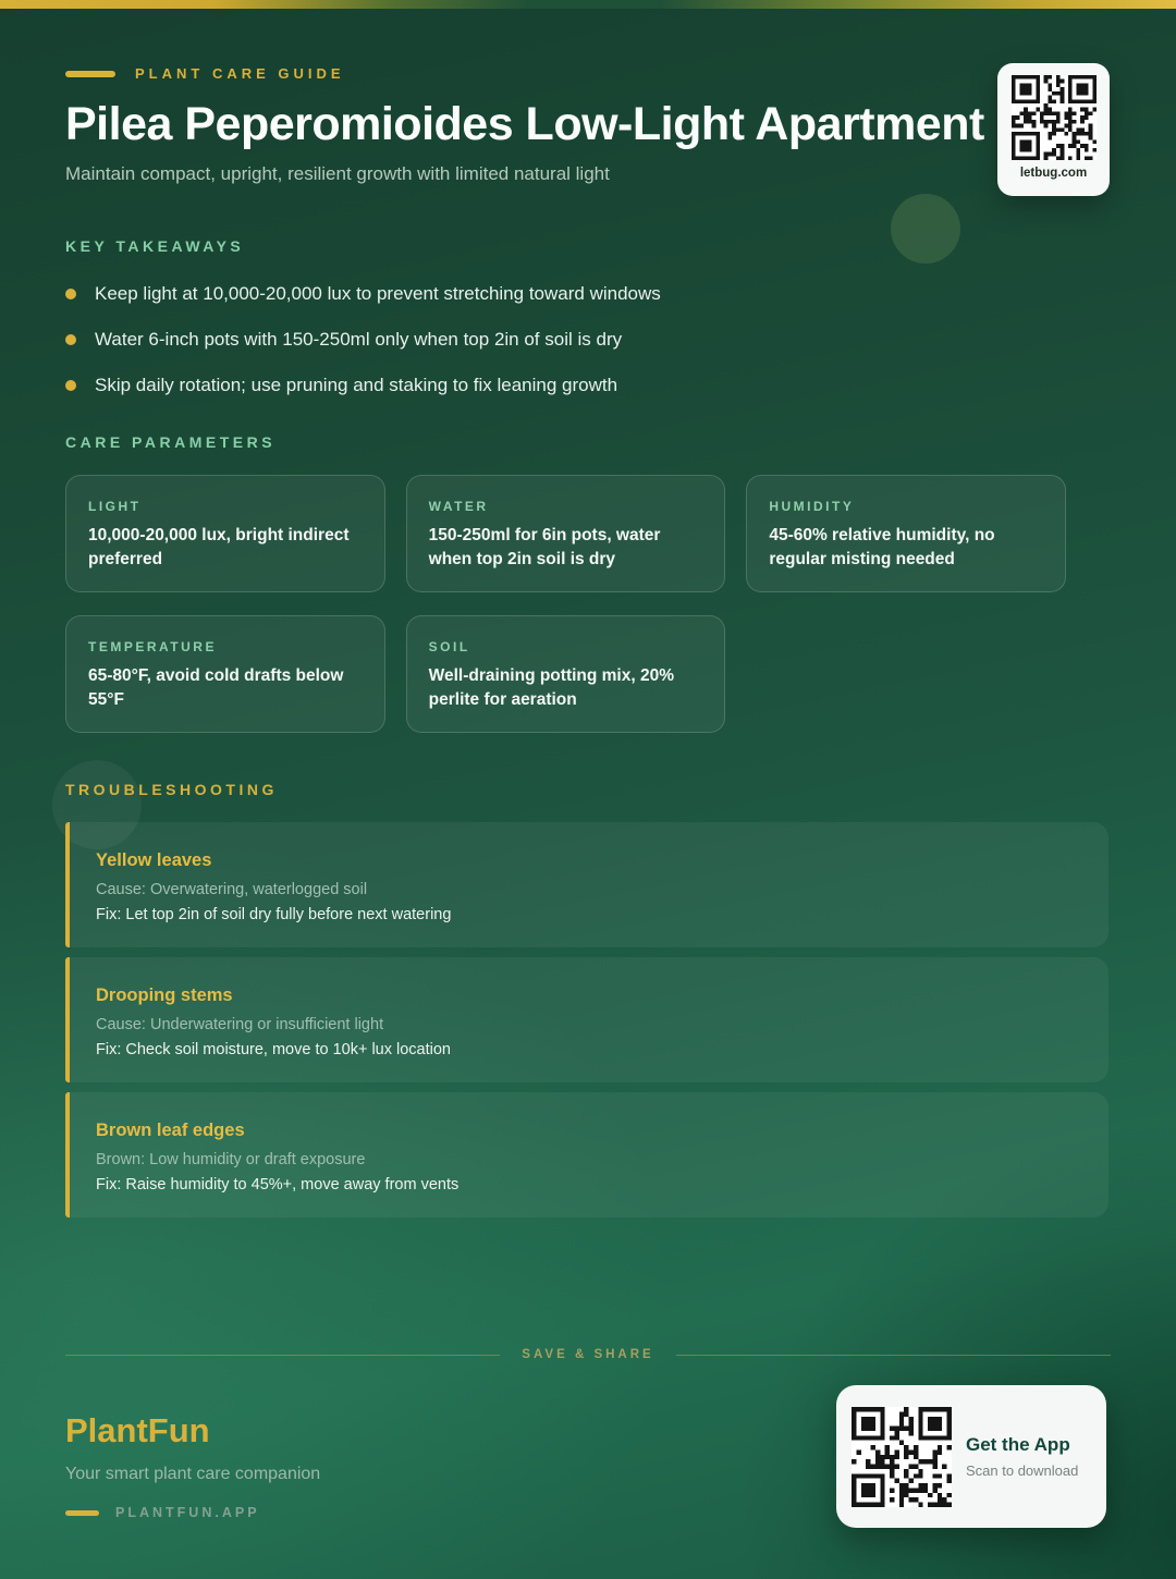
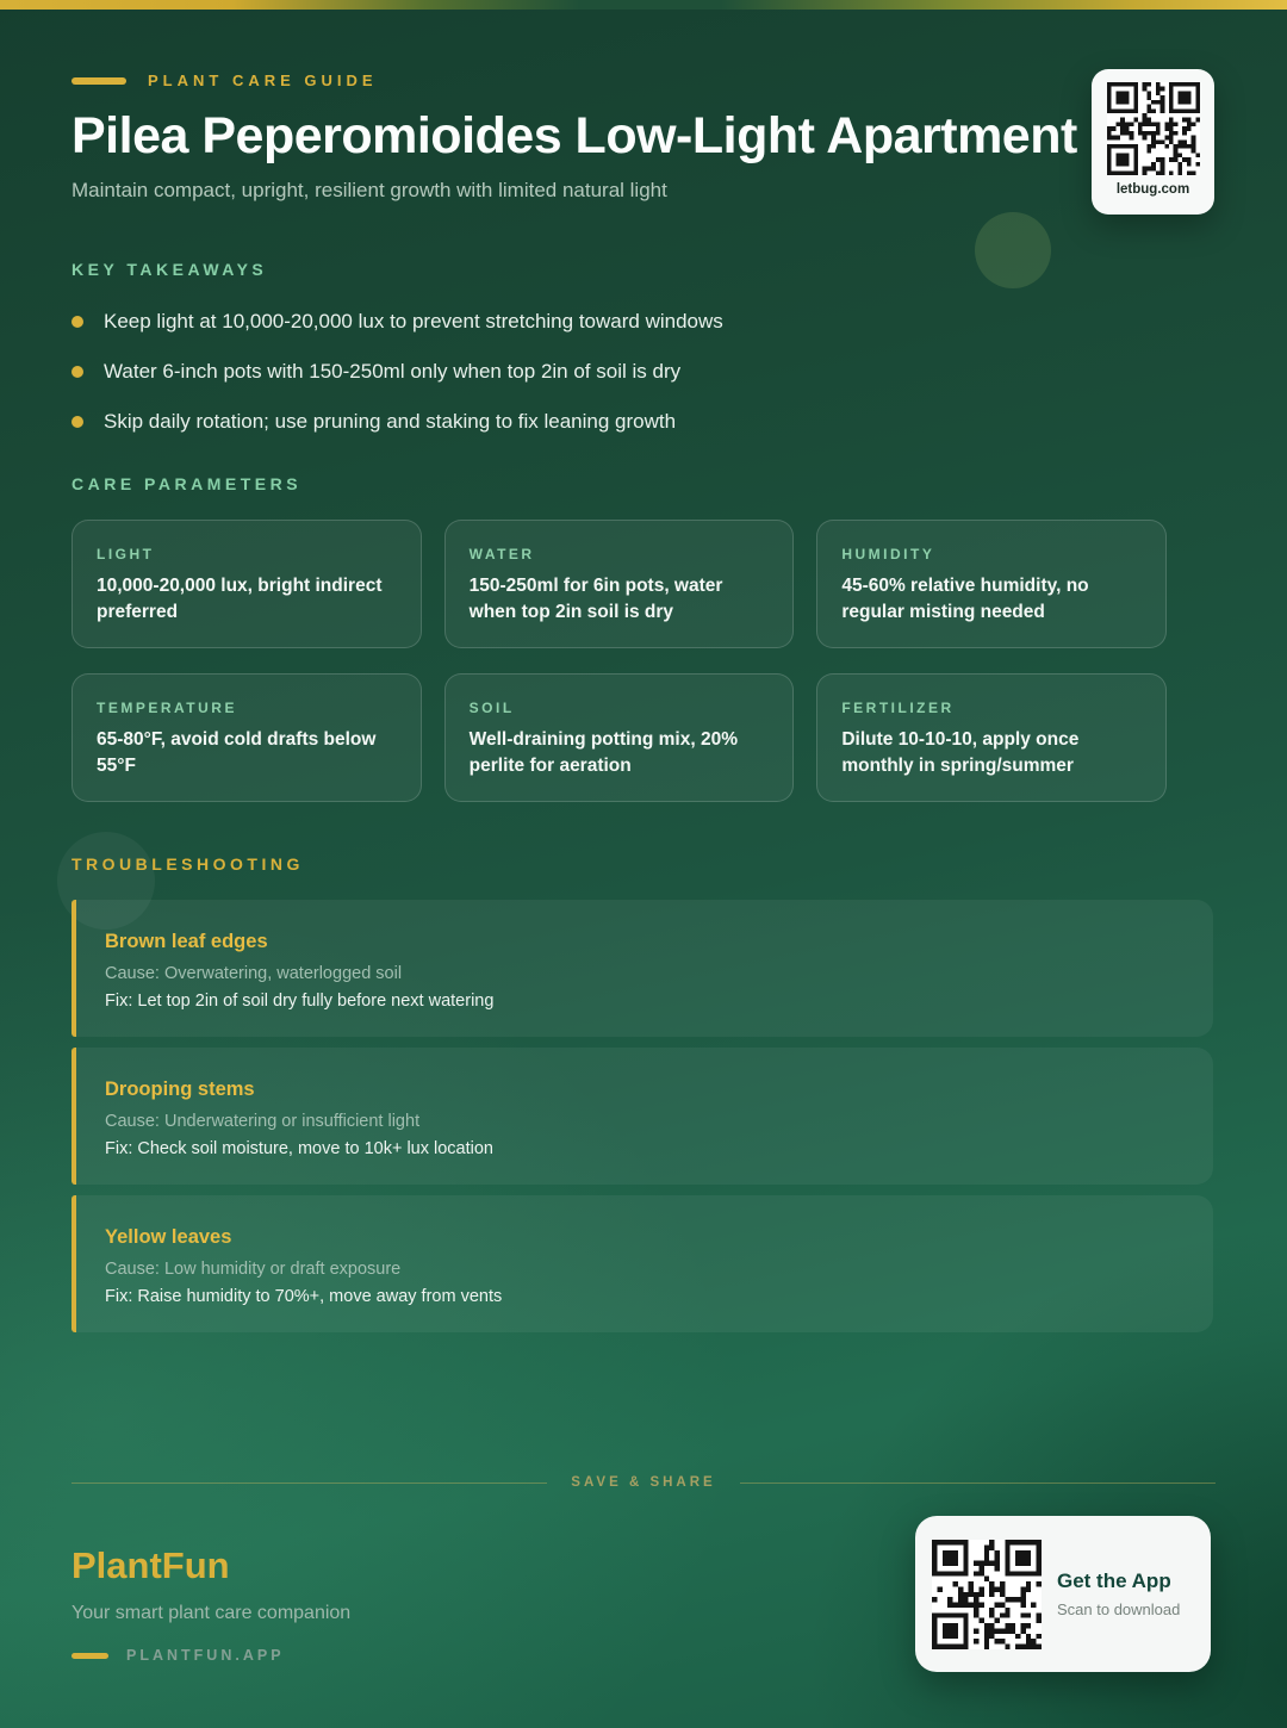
  PLANT CARE GUIDE
  Pilea Peperomioides Low-Light Apartment
  Maintain compact, upright, resilient growth with limited natural light
  KEY TAKEAWAYS
  Keep light at 10,000-20,000 lux to prevent stretching toward windows
  Water 6-inch pots with 150-250ml only when top 2in of soil is dry
  Skip daily rotation; use pruning and staking to fix leaning growth
  CARE PARAMETERS
  LIGHT
  10,000-20,000 lux, bright indirect preferred
  WATER
  150-250ml for 6in pots, water when top 2in soil is dry
  HUMIDITY
  45-60% relative humidity, no regular misting needed
  TEMPERATURE
  65-80°F, avoid cold drafts below 55°F
  SOIL
  Well-draining potting mix, 20% perlite for aeration
+ FERTILIZER
+ Dilute 10-10-10, apply once monthly in spring/summer
  TROUBLESHOOTING
- Yellow leaves
+ Brown leaf edges
  Cause: Overwatering, waterlogged soil
  Fix: Let top 2in of soil dry fully before next watering
  Drooping stems
  Cause: Underwatering or insufficient light
  Fix: Check soil moisture, move to 10k+ lux location
- Brown leaf edges
+ Yellow leaves
- Brown: Low humidity or draft exposure
+ Cause: Low humidity or draft exposure
- Fix: Raise humidity to 45%+, move away from vents
+ Fix: Raise humidity to 70%+, move away from vents
  letbug.com
  SAVE & SHARE
  PlantFun
  Your smart plant care companion
  PLANTFUN.APP
  Get the App
  Scan to download
